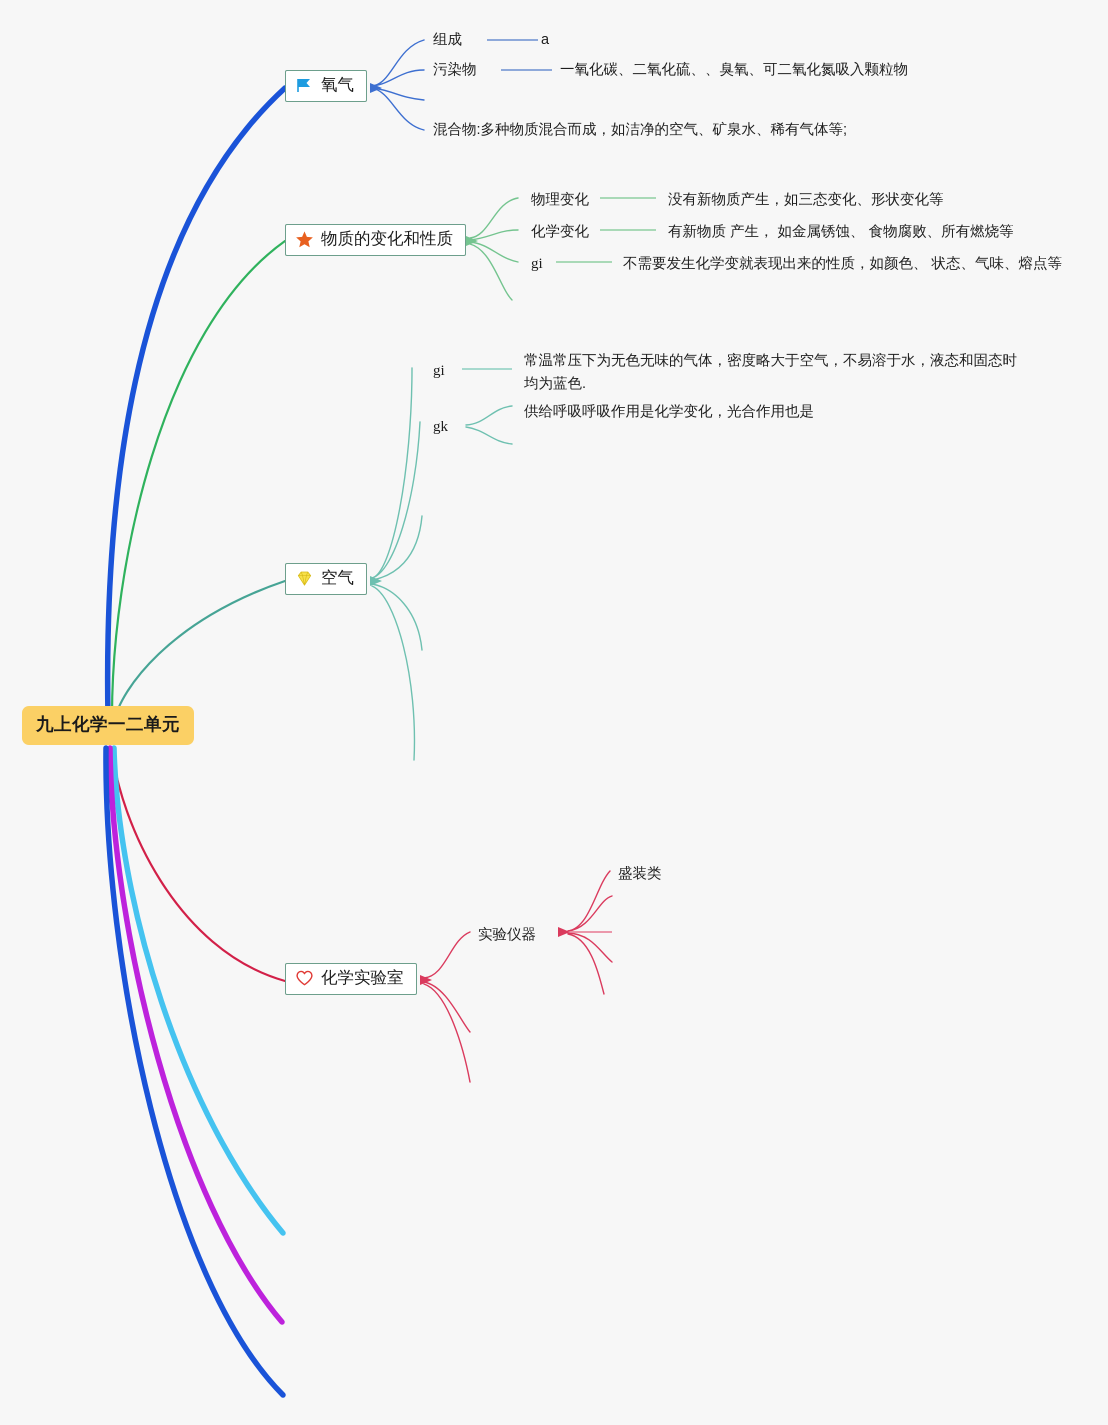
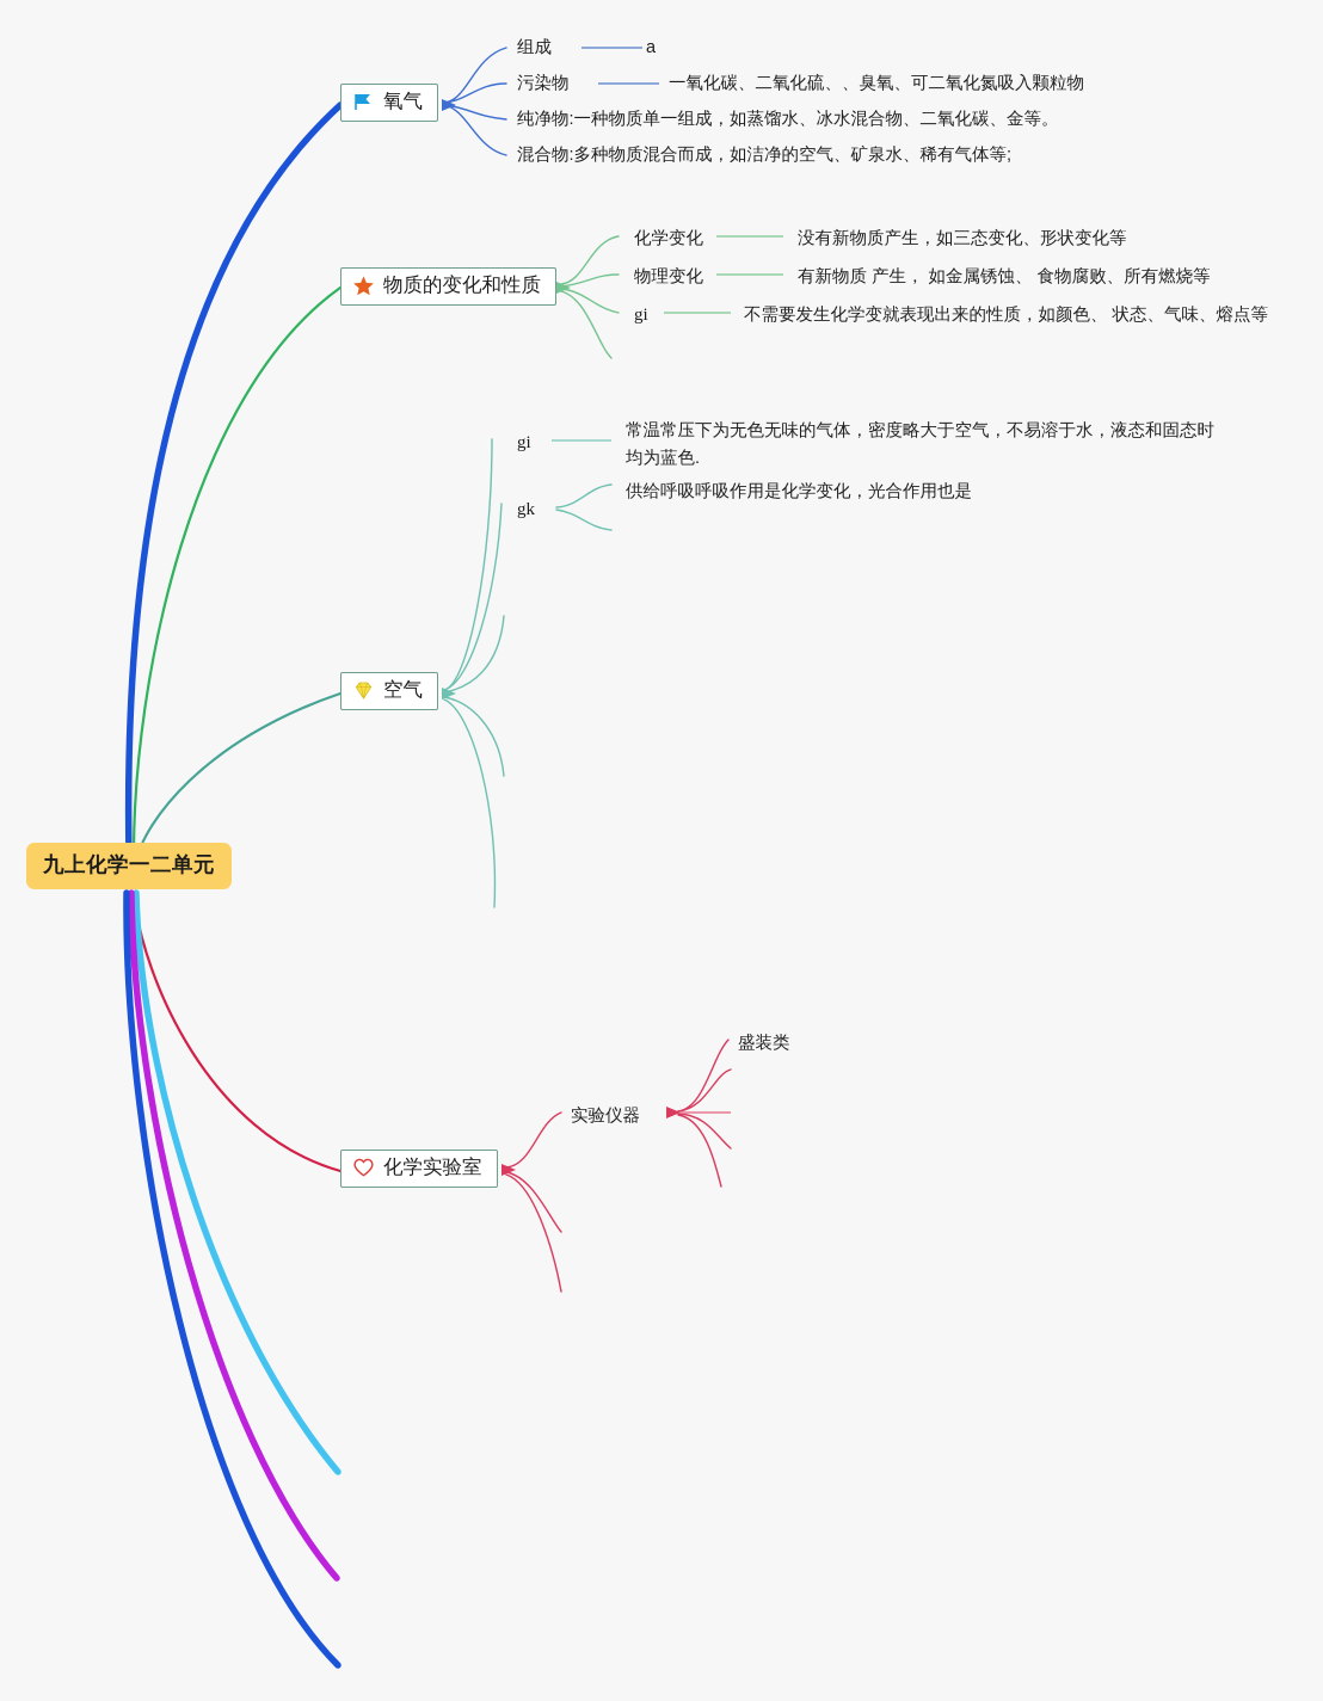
  九上化学一二单元
  氧气
  组成
  a
  污染物
  一氧化碳、二氧化硫、、臭氧、可二氧化氮吸入颗粒物
+ 纯净物:一种物质单一组成，如蒸馏水、冰水混合物、二氧化碳、金等。
  混合物:多种物质混合而成，如洁净的空气、矿泉水、稀有气体等;
  物质的变化和性质
- 物理变化
+ 化学变化
  没有新物质产生，如三态变化、形状变化等
- 化学变化
+ 物理变化
  有新物质 产生， 如金属锈蚀、 食物腐败、所有燃烧等
  gi
  不需要发生化学变就表现出来的性质，如颜色、 状态、气味、熔点等
  空气
  gi
  常温常压下为无色无味的气体，密度略大于空气，不易溶于水，液态和固态时均为蓝色.
  gk
  供给呼吸呼吸作用是化学变化，光合作用也是
  化学实验室
  实验仪器
  盛装类
